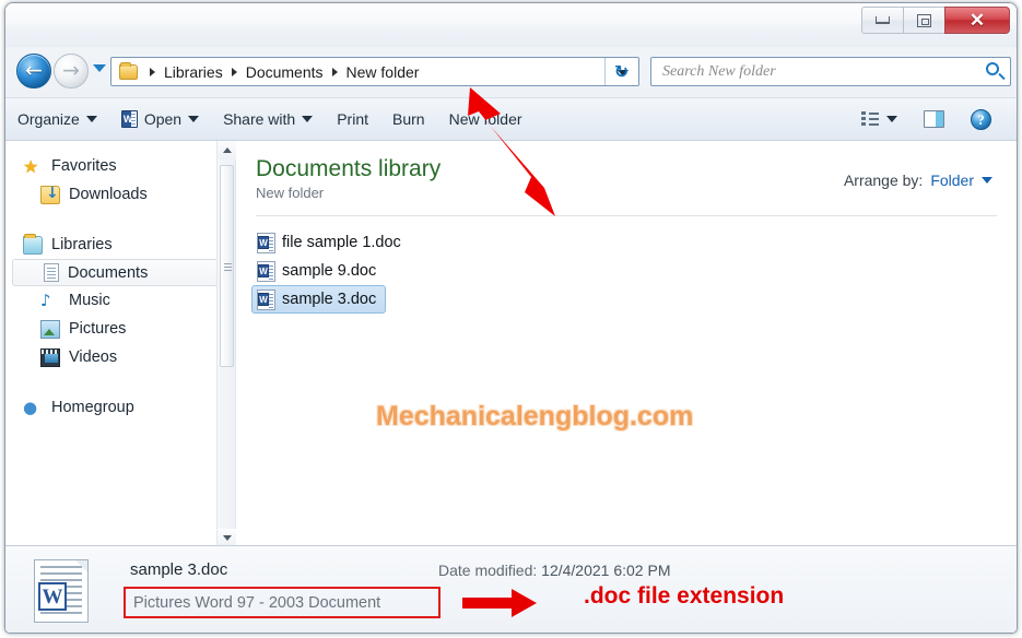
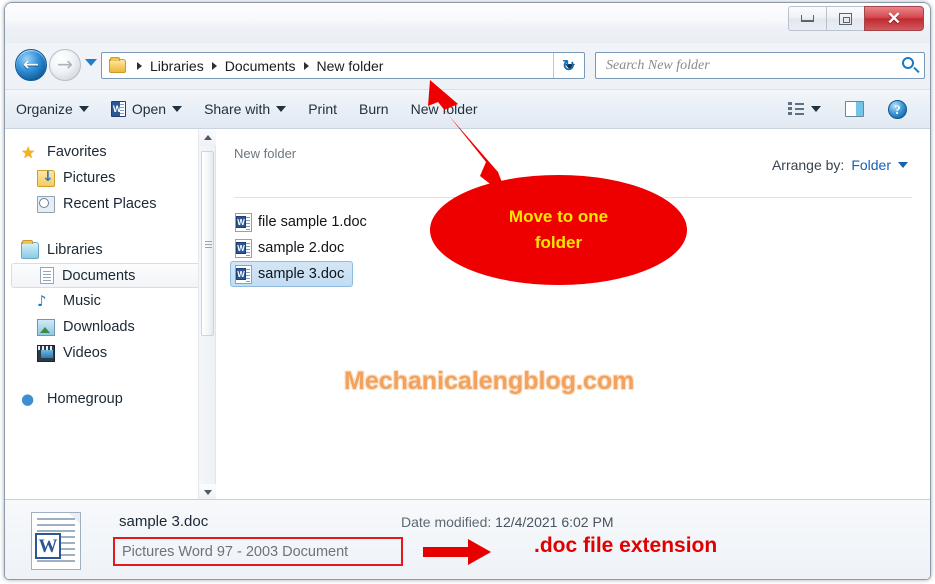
  ✕
  ←
  →
  Libraries
  Documents
  New folder
  ↻
  Search New folder
  Organize
  Open
  Share with
  Print
  Burn
  Newolder
  ?
  ★
  Favorites
- Downloads
+ Pictures
+ Recent Places
  Libraries
  Documents
  ♪
  Music
- Pictures
+ Downloads
  Videos
  ●
  Homegroup
- Documents library
  New folder
  Arrange by:
  Folder
  W
  file sample 1.doc
  W
- sample 9.doc
+ sample 2.doc
  W
  sample 3.doc
  Mechanicalengblog.com
  W
  sample 3.doc
  Pictures Word 97 - 2003 Document
  Date modified: 12/4/2021 6:02 PM
  .doc file extension
+ Move to one
+ folder
